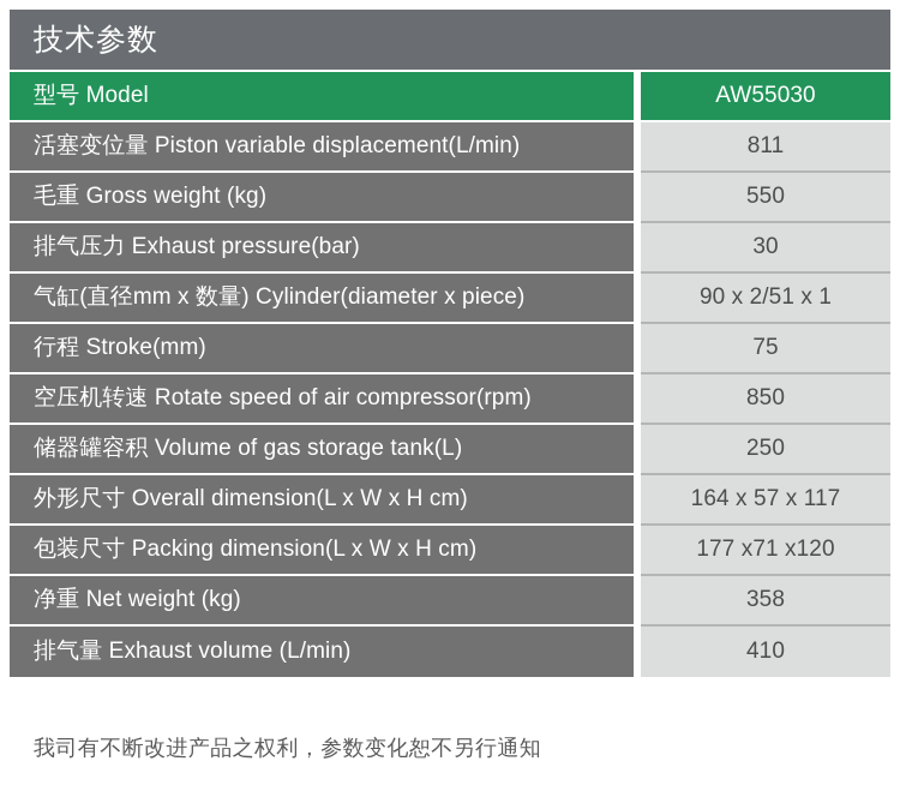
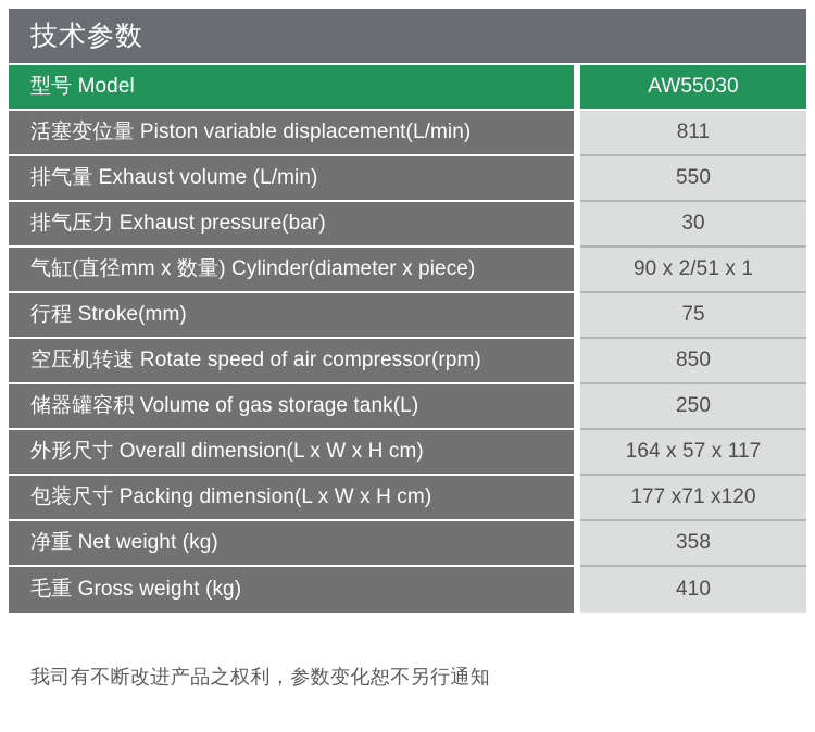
  技术参数
  型号 Model		AW55030
  活塞变位量 Piston variable displacement(L/min)		811
- 毛重 Gross weight (kg)		550
+ 排气量 Exhaust volume (L/min)		550
  排气压力 Exhaust pressure(bar)		30
  气缸(直径mm x 数量) Cylinder(diameter x piece)		90 x 2/51 x 1
  行程 Stroke(mm)		75
  空压机转速 Rotate speed of air compressor(rpm)		850
  储器罐容积 Volume of gas storage tank(L)		250
  外形尺寸 Overall dimension(L x W x H cm)		164 x 57 x 117
  包装尺寸 Packing dimension(L x W x H cm)		177 x71 x120
  净重 Net weight (kg)		358
- 排气量 Exhaust volume (L/min)		410
+ 毛重 Gross weight (kg)		410
  我司有不断改进产品之权利，参数变化恕不另行通知
